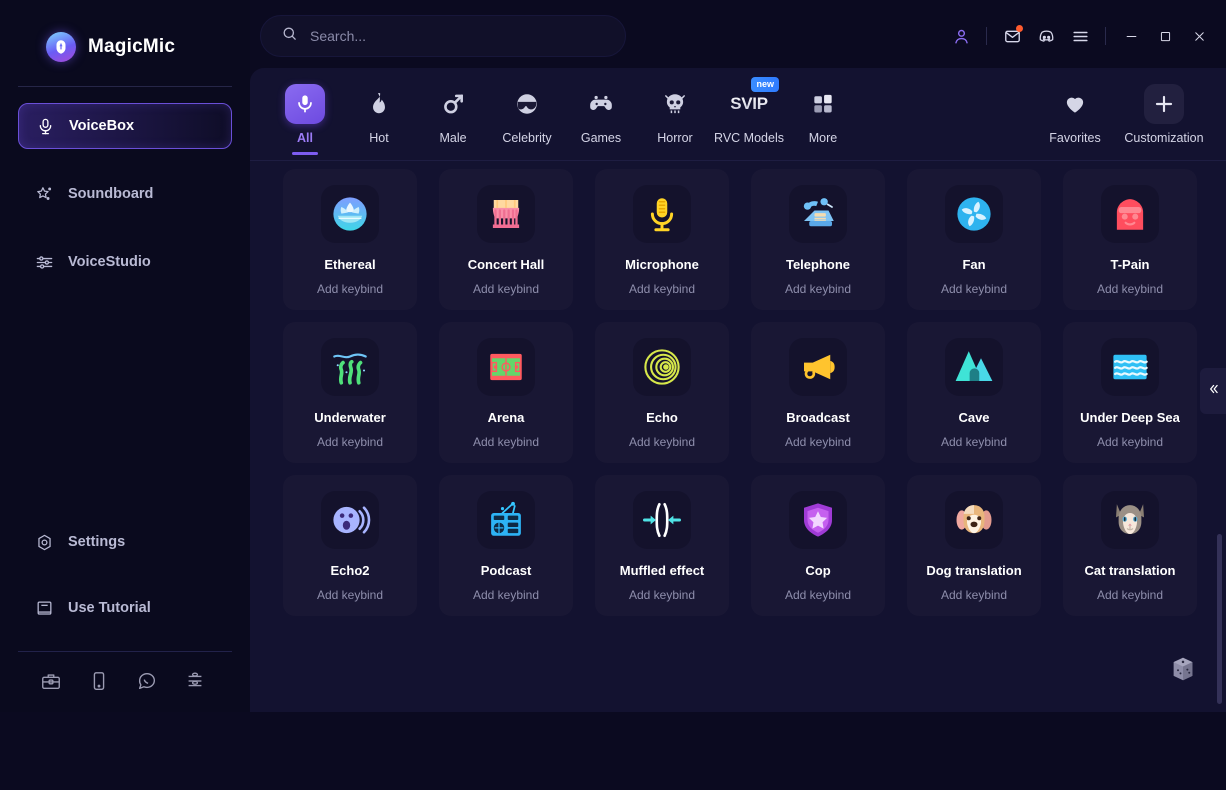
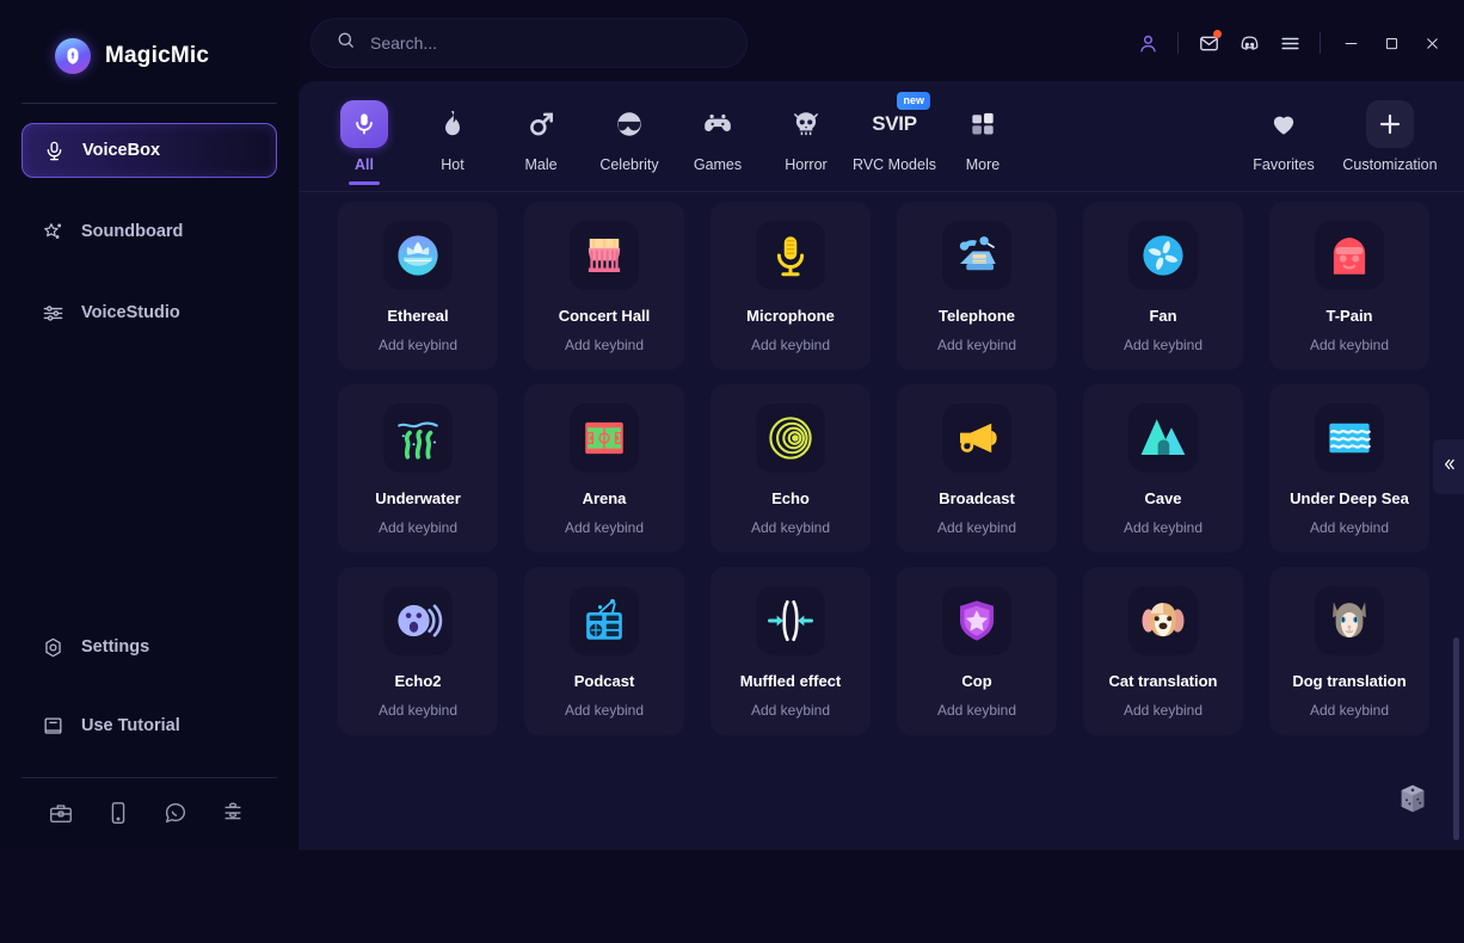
  MagicMic
  VoiceBox
  Soundboard
  VoiceStudio
  Settings
  Use Tutorial
  Search...
  All
  Hot
  Male
  Celebrity
  Games
  Horror
  SVIP
  new
  RVC Models
  More
  Favorites
  Customization
  Ethereal
  Add keybind
  Concert Hall
  Add keybind
  Microphone
  Add keybind
  Telephone
  Add keybind
  Fan
  Add keybind
  T-Pain
  Add keybind
  Underwater
  Add keybind
  Arena
  Add keybind
  Echo
  Add keybind
  Broadcast
  Add keybind
  Cave
  Add keybind
  Under Deep Sea
  Add keybind
  Echo2
  Add keybind
  Podcast
  Add keybind
  Muffled effect
  Add keybind
  Cop
  Add keybind
- Dog translation
+ Cat translation
  Add keybind
- Cat translation
+ Dog translation
  Add keybind
